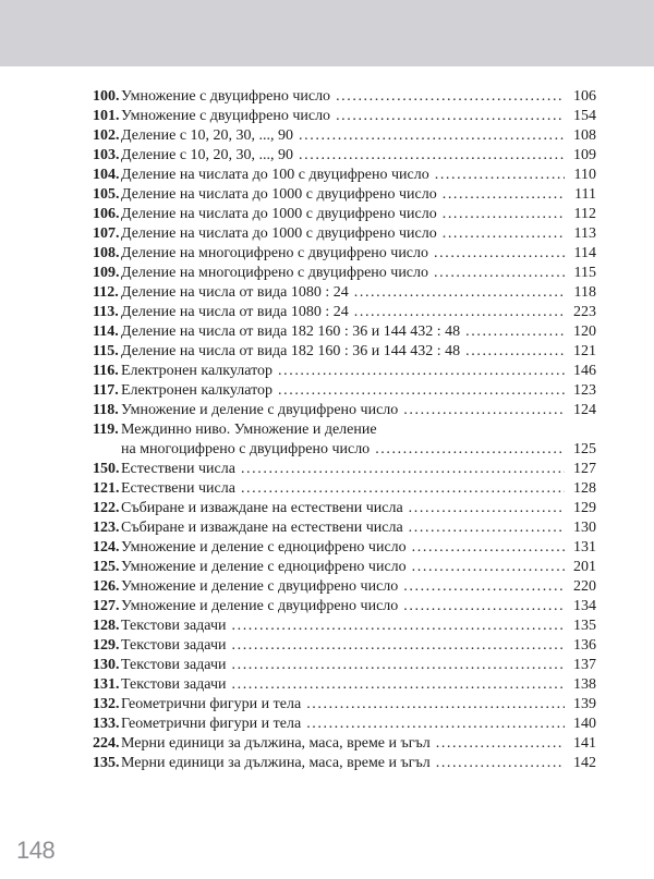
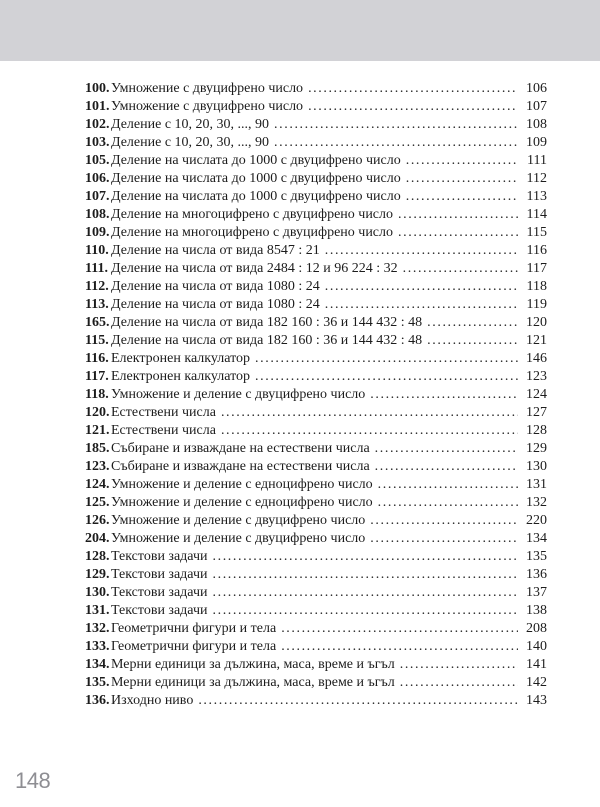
  100.
  Умножение с двуцифрено число
  106
  101.
  Умножение с двуцифрено число
- 154
+ 107
  102.
  Деление с 10, 20, 30, ..., 90
  108
  103.
  Деление с 10, 20, 30, ..., 90
  109
- 104.
- Деление на числата до 100 с двуцифрено число
- 110
  105.
  Деление на числата до 1000 с двуцифрено число
  111
  106.
  Деление на числата до 1000 с двуцифрено число
  112
  107.
  Деление на числата до 1000 с двуцифрено число
  113
  108.
  Деление на многоцифрено с двуцифрено число
  114
  109.
  Деление на многоцифрено с двуцифрено число
  115
+ 110.
+ Деление на числа от вида 8547 : 21
+ 116
+ 111.
+ Деление на числа от вида 2484 : 12 и 96 224 : 32
+ 117
  112.
  Деление на числа от вида 1080 : 24
  118
  113.
  Деление на числа от вида 1080 : 24
- 223
+ 119
- 114.
+ 165.
  Деление на числа от вида 182 160 : 36 и 144 432 : 48
  120
  115.
  Деление на числа от вида 182 160 : 36 и 144 432 : 48
  121
  116.
  Електронен калкулатор
  146
  117.
  Електронен калкулатор
  123
  118.
  Умножение и деление с двуцифрено число
  124
- 119.
- Междинно ниво. Умножение и деление
- на многоцифрено с двуцифрено число
- 125
- 150.
+ 120.
  Естествени числа
  127
  121.
  Естествени числа
  128
- 122.
+ 185.
  Събиране и изваждане на естествени числа
  129
  123.
  Събиране и изваждане на естествени числа
  130
  124.
  Умножение и деление с едноцифрено число
  131
  125.
  Умножение и деление с едноцифрено число
- 201
+ 132
  126.
  Умножение и деление с двуцифрено число
  220
- 127.
+ 204.
  Умножение и деление с двуцифрено число
  134
  128.
  Текстови задачи
  135
  129.
  Текстови задачи
  136
  130.
  Текстови задачи
  137
  131.
  Текстови задачи
  138
  132.
  Геометрични фигури и тела
- 139
+ 208
  133.
  Геометрични фигури и тела
  140
- 224.
+ 134.
  Мерни единици за дължина, маса, време и ъгъл
  141
  135.
  Мерни единици за дължина, маса, време и ъгъл
  142
+ 136.
+ Изходно ниво
+ 143
  148
